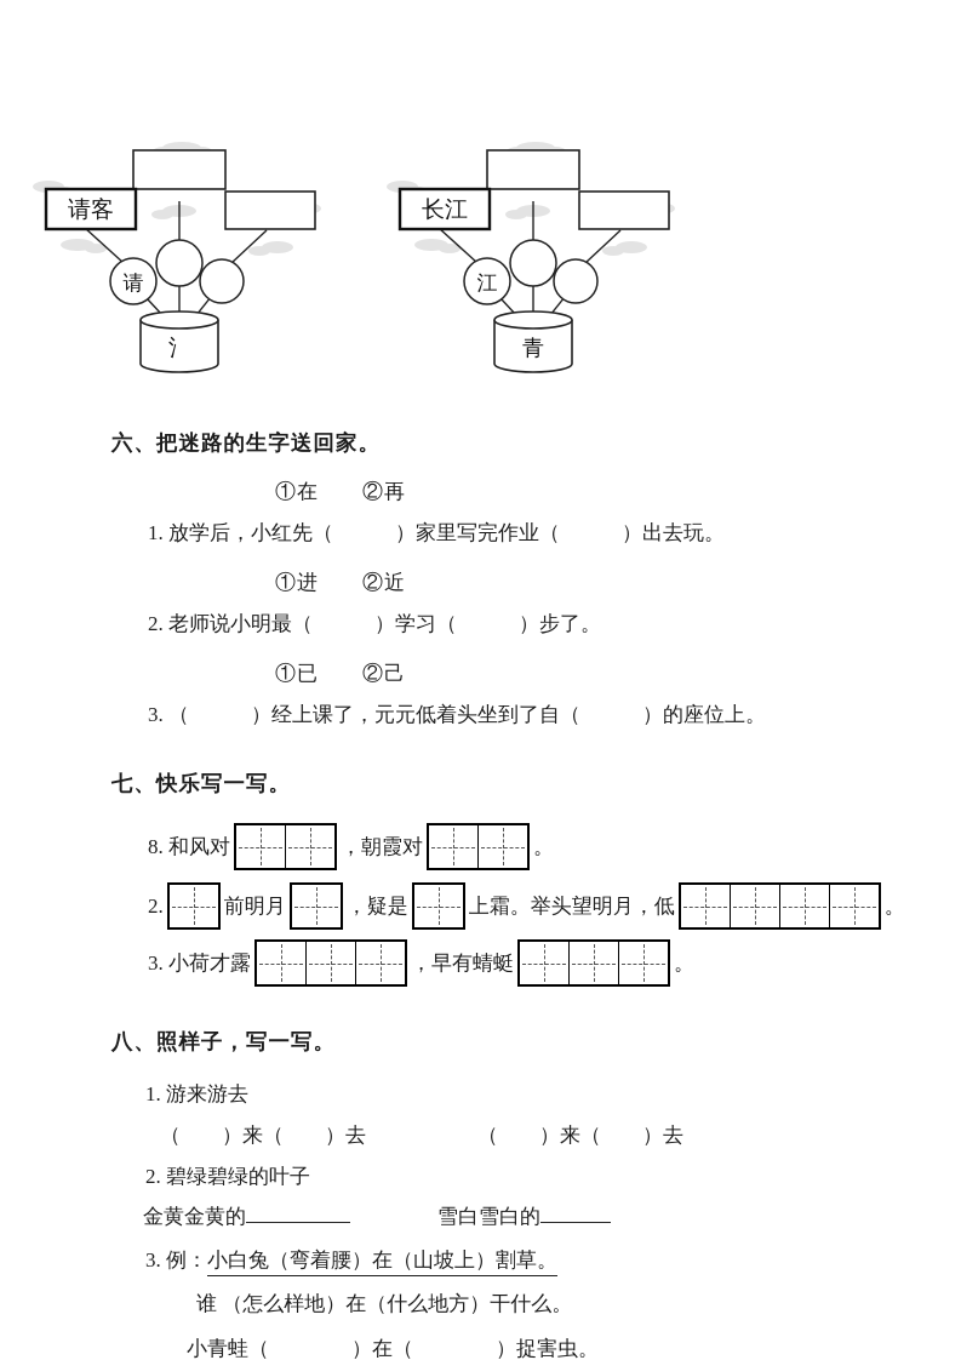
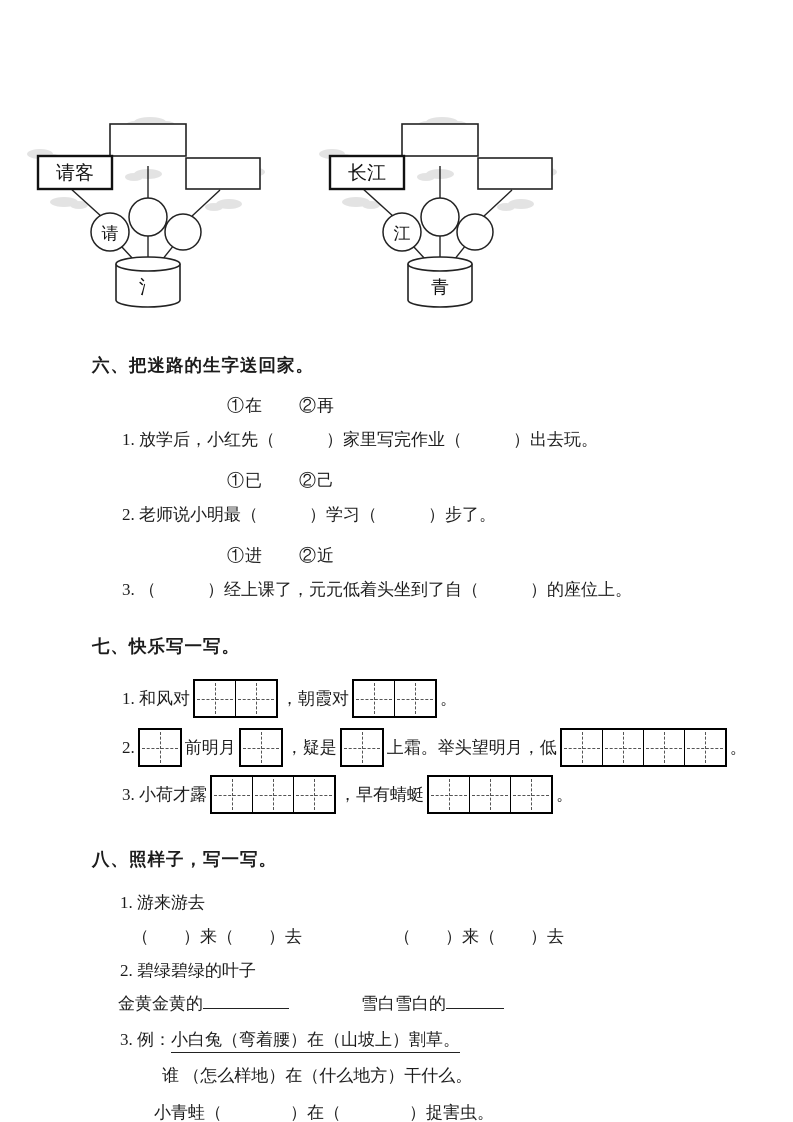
  请客
  请
  氵
  长江
  江
  青
  六、把迷路的生字送回家。
  ①在 ②再
  1. 放学后，小红先（ ）家里写完作业（ ）出去玩。
- ①进 ②近
+ ①已 ②己
  2. 老师说小明最（ ）学习（ ）步了。
- ①已 ②己
+ ①进 ②近
  3. （ ）经上课了，元元低着头坐到了自（ ）的座位上。
  七、快乐写一写。
- 8. 和风对
+ 1. 和风对
  ，朝霞对
  。
  2.
  前明月
  ，疑是
  上霜。举头望明月，低
  。
  3. 小荷才露
  ，早有蜻蜓
  。
  八、照样子，写一写。
  1. 游来游去
  （ ）来（ ）去 （ ）来（ ）去
  2. 碧绿碧绿的叶子
  金黄金黄的 雪白雪白的
  3. 例：小白兔（弯着腰）在（山坡上）割草。
  谁 （怎么样地）在（什么地方）干什么。
  小青蛙（ ）在（ ）捉害虫。
